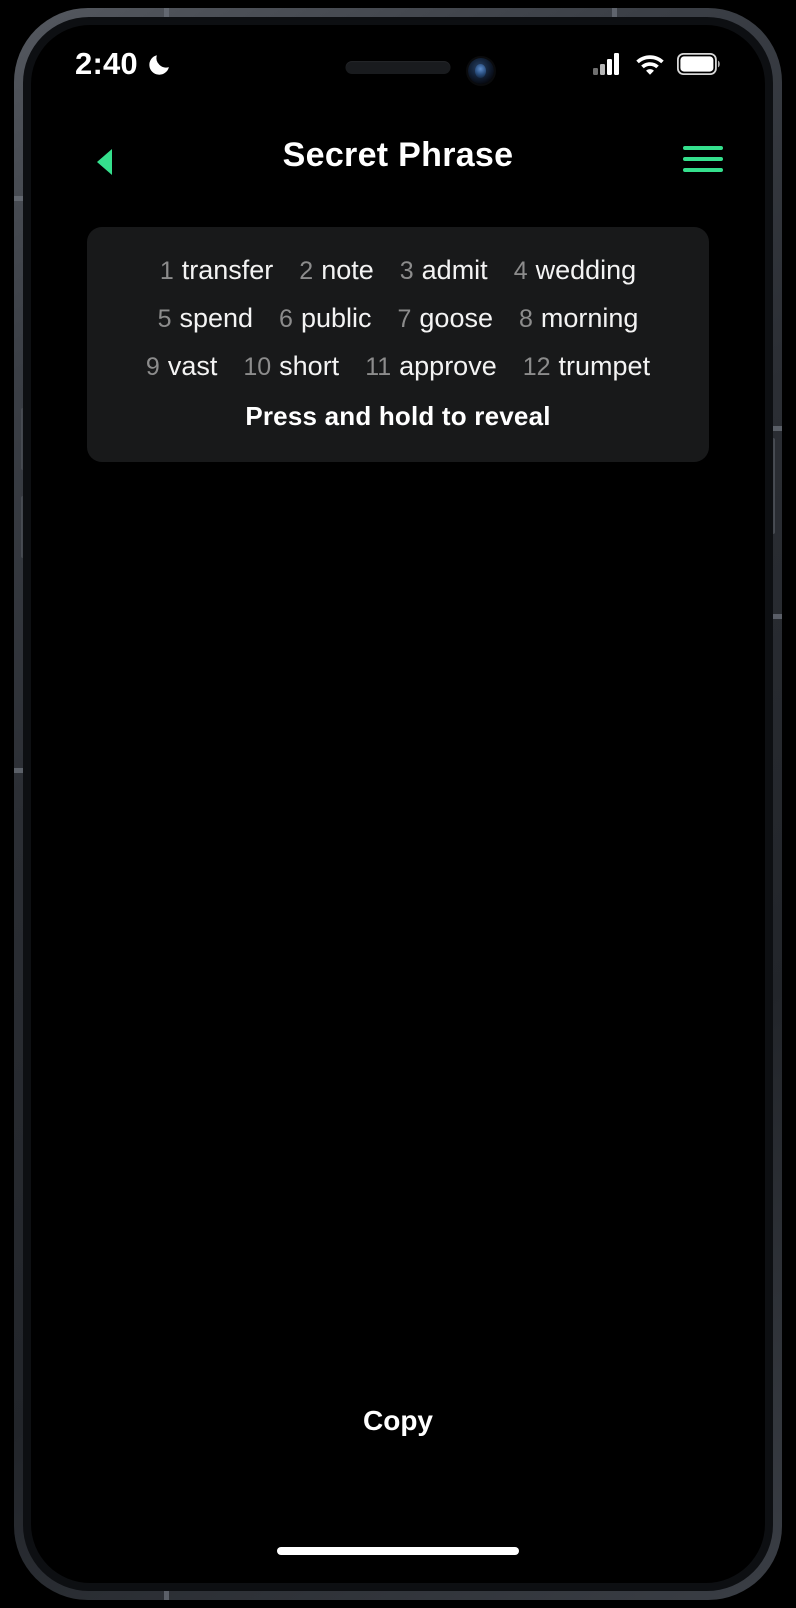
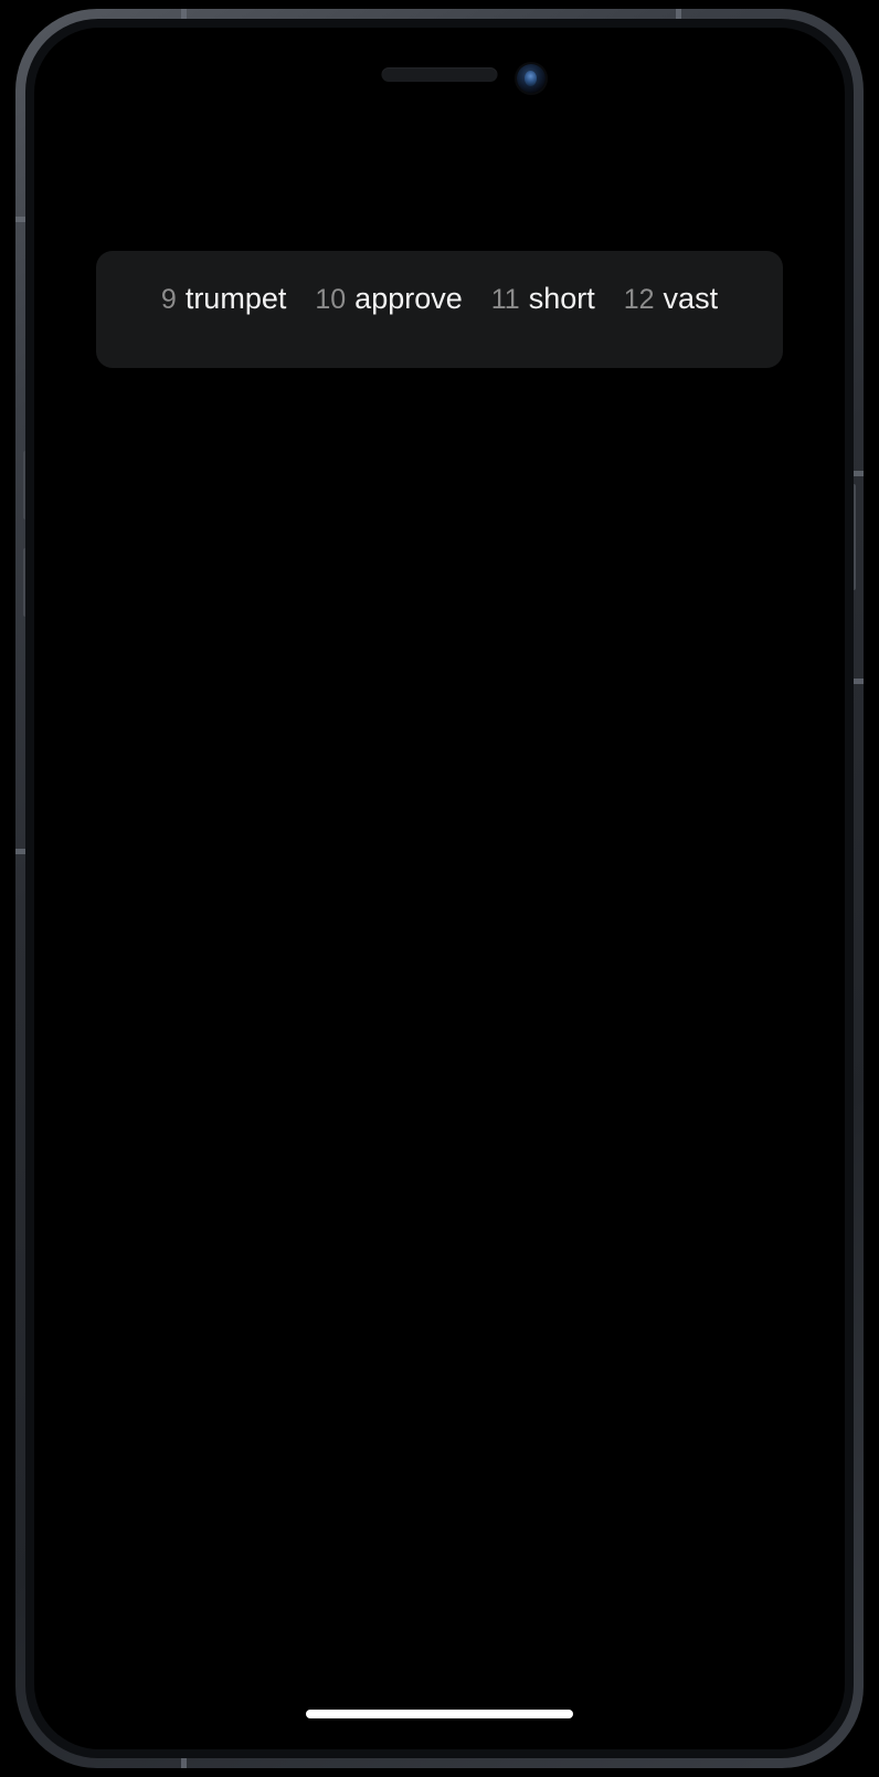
- 2:40
- Secret Phrase
- 1
- transfer
- 2
- note
- 3
- admit
- 4
- wedding
- 5
- spend
- 6
- public
- 7
- goose
- 8
- morning
  9
- vast
+ trumpet
  10
- short
+ approve
  11
- approve
+ short
  12
- trumpet
+ vast
- Press and hold to reveal
- Copy
